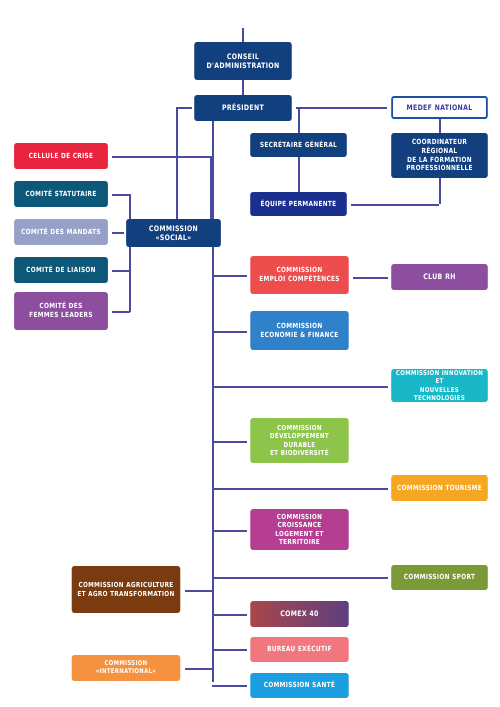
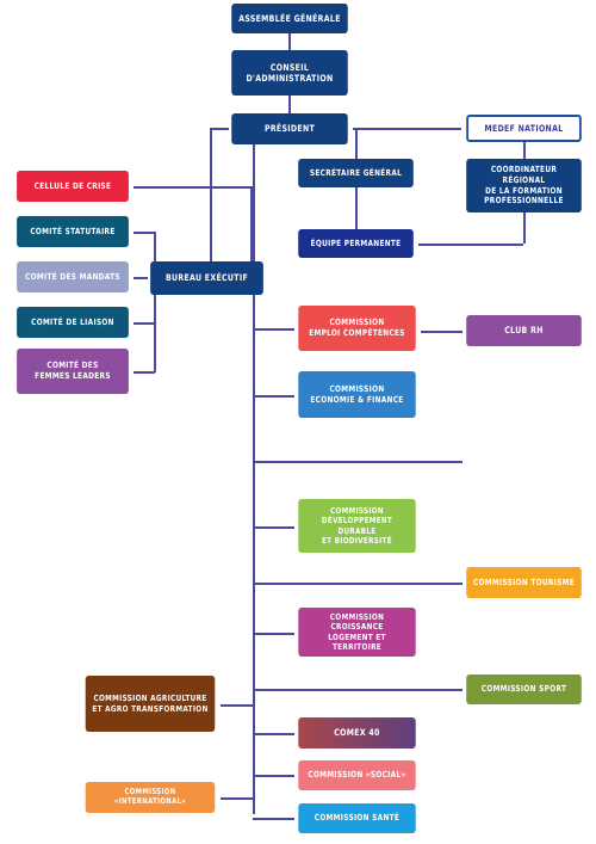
+ ASSEMBLÉE GÉNÉRALE
  CONSEIL
  D'ADMINISTRATION
  PRÉSIDENT
  MEDEF NATIONAL
  SECRÉTAIRE GÉNÉRAL
  COORDINATEUR RÉGIONAL
  DE LA FORMATION
  PROFESSIONNELLE
  ÉQUIPE PERMANENTE
  CELLULE DE CRISE
  COMITÉ STATUTAIRE
  COMITÉ DES MANDATS
  COMITÉ DE LIAISON
  COMITÉ DES
  FEMMES LEADERS
- COMMISSION «SOCIAL»
+ BUREAU EXÉCUTIF
  COMMISSION
  EMPLOI COMPÉTENCES
  CLUB RH
  COMMISSION
  ECONOMIE & FINANCE
- COMMISSION INNOVATION ET
- NOUVELLES TECHNOLOGIES
  COMMISSION
  DÉVELOPPEMENT DURABLE
  ET BIODIVERSITÉ
  COMMISSION TOURISME
  COMMISSION CROISSANCE
  LOGEMENT ET TERRITOIRE
  COMMISSION AGRICULTURE
  ET AGRO TRANSFORMATION
  COMMISSION SPORT
  COMEX 40
- BUREAU EXÉCUTIF
+ COMMISSION «SOCIAL»
  COMMISSION «INTERNATIONAL»
  COMMISSION SANTÉ
